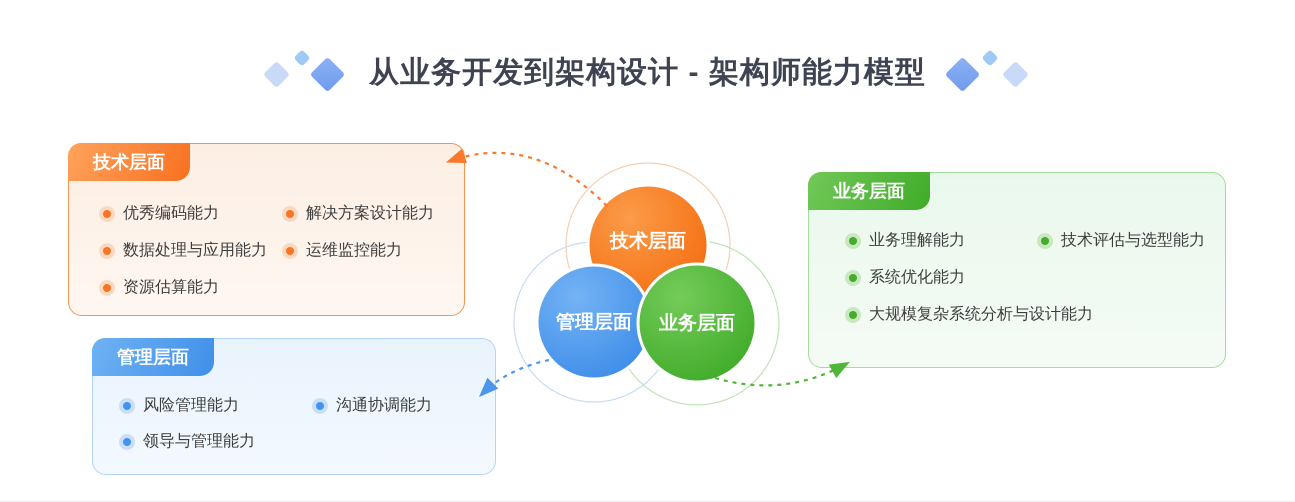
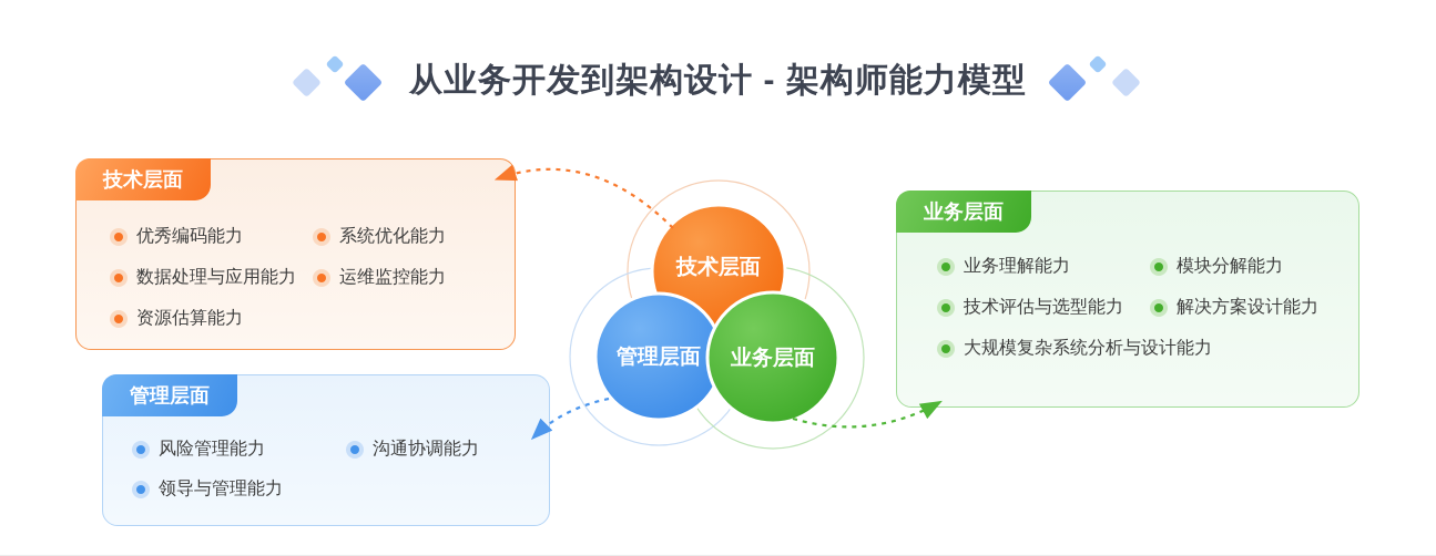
  从业务开发到架构设计 - 架构师能力模型
  技术层面
  优秀编码能力
- 解决方案设计能力
+ 系统优化能力
  数据处理与应用能力
  运维监控能力
  资源估算能力
  管理层面
  风险管理能力
  沟通协调能力
  领导与管理能力
  业务层面
  业务理解能力
+ 模块分解能力
  技术评估与选型能力
- 系统优化能力
+ 解决方案设计能力
  大规模复杂系统分析与设计能力
  技术层面
  管理层面
  业务层面
